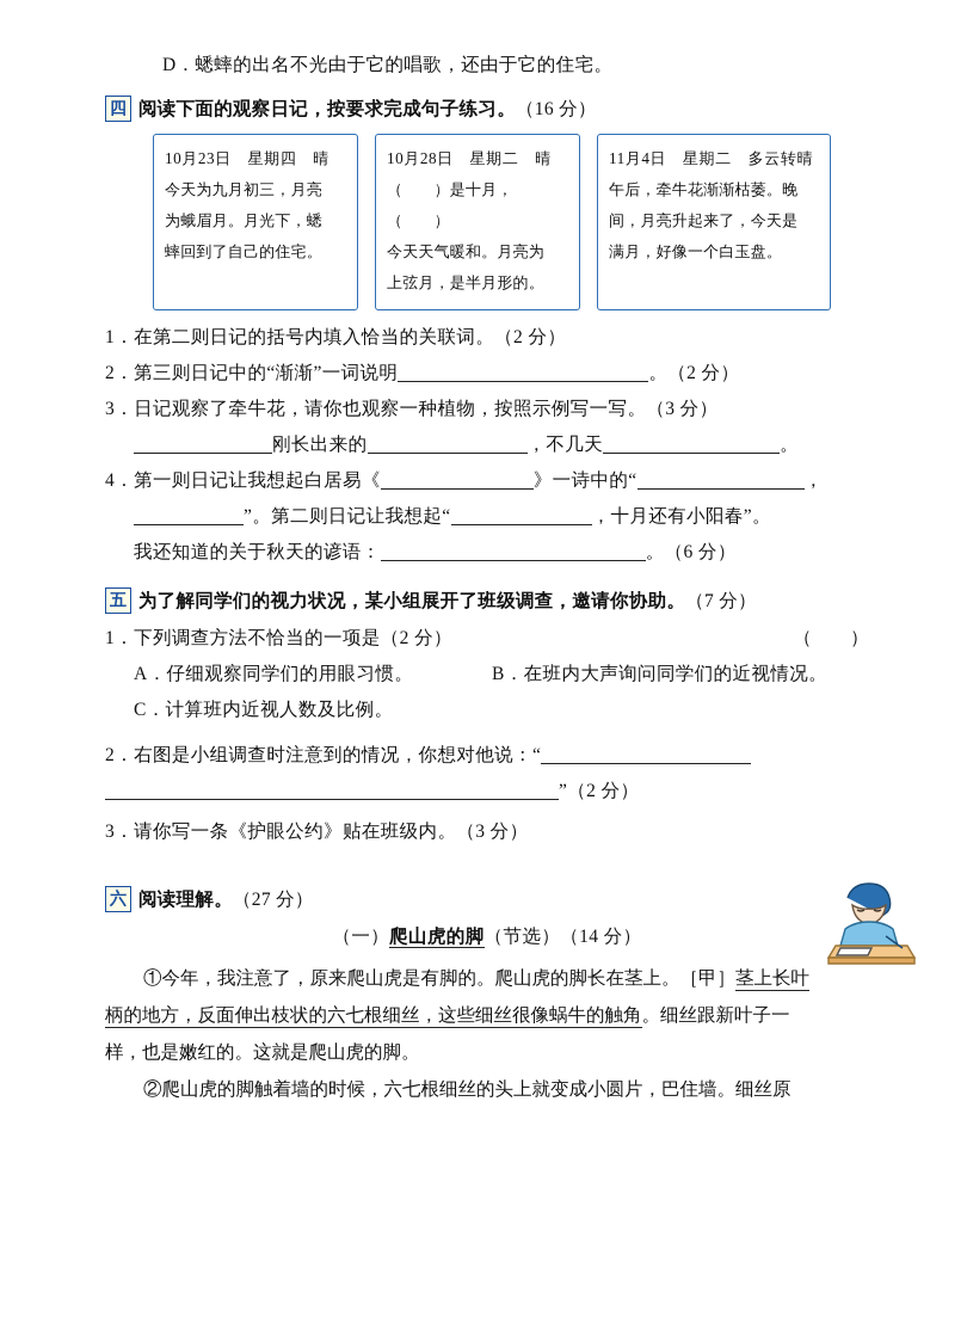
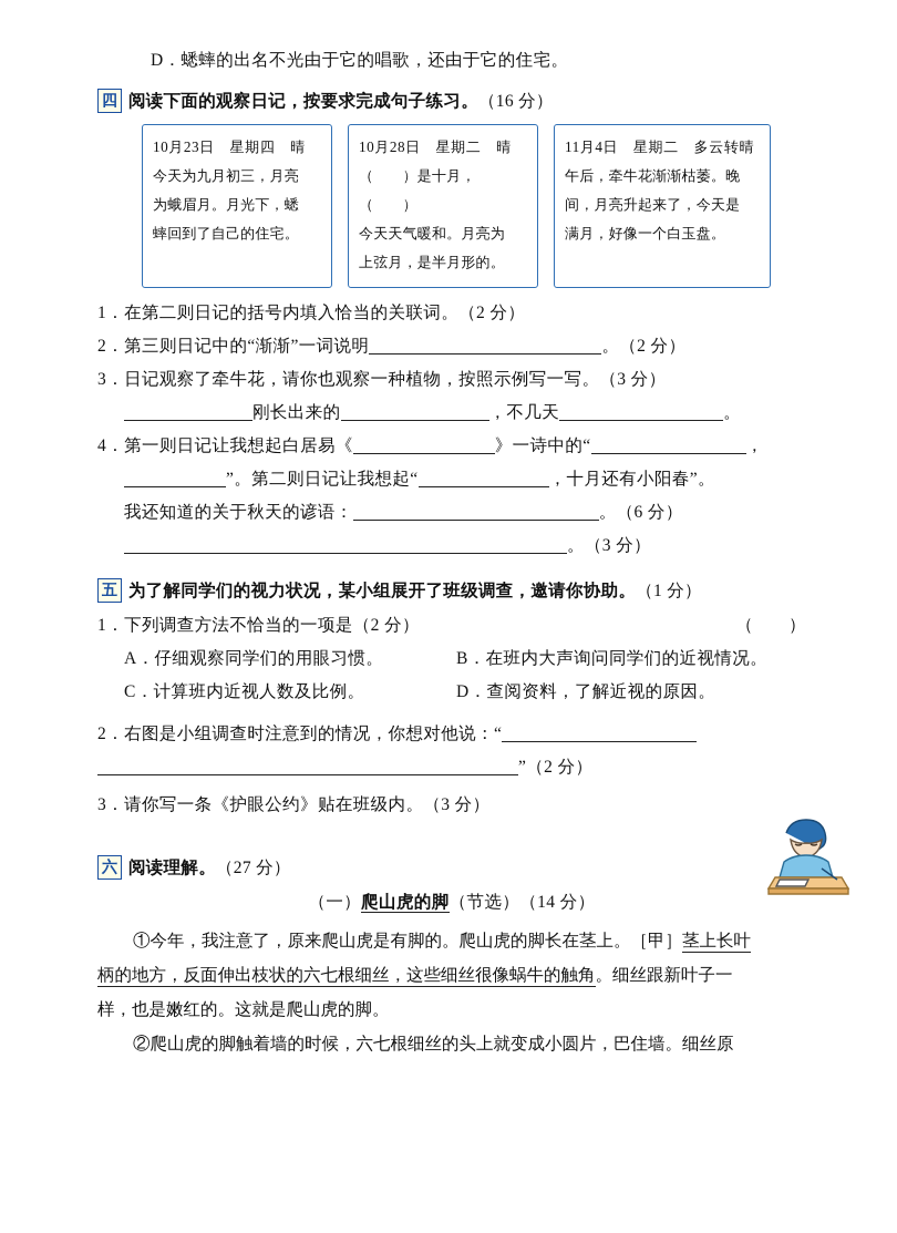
  D．蟋蟀的出名不光由于它的唱歌，还由于它的住宅。
  四
  阅读下面的观察日记，按要求完成句子练习。
  （16 分）
  10月23日 星期四 晴
  今天为九月初三，月亮
  为蛾眉月。月光下，蟋
  蟀回到了自己的住宅。
  10月28日 星期二 晴
  （ ）是十月，（ ）
  今天天气暖和。月亮为
  上弦月，是半月形的。
  11月4日 星期二 多云转晴
  午后，牵牛花渐渐枯萎。晚
  间，月亮升起来了，今天是
  满月，好像一个白玉盘。
  1．在第二则日记的括号内填入恰当的关联词。（2 分）
  2．第三则日记中的“渐渐”一词说明 。（2 分）
  3．日记观察了牵牛花，请你也观察一种植物，按照示例写一写。（3 分）
  刚长出来的 ，不几天 。
  4．第一则日记让我想起白居易《 》一诗中的“ ，
  ”。第二则日记让我想起“ ，十月还有小阳春”。
  我还知道的关于秋天的谚语： 。（6 分）
+ 。（3 分）
  五
  为了解同学们的视力状况，某小组展开了班级调查，邀请你协助。
- （7 分）
+ （1 分）
  1．下列调查方法不恰当的一项是（2 分）
  （ ）
  A．仔细观察同学们的用眼习惯。
  B．在班内大声询问同学们的近视情况。
  C．计算班内近视人数及比例。
+ D．查阅资料，了解近视的原因。
  2．右图是小组调查时注意到的情况，你想对他说：“
  ”（2 分）
  3．请你写一条《护眼公约》贴在班级内。（3 分）
  六
  阅读理解。
  （27 分）
  （一）爬山虎的脚（节选）（14 分）
  ①今年，我注意了，原来爬山虎是有脚的。爬山虎的脚长在茎上。［甲］茎上长叶
  柄的地方，反面伸出枝状的六七根细丝，这些细丝很像蜗牛的触角。细丝跟新叶子一
  样，也是嫩红的。这就是爬山虎的脚。
  ②爬山虎的脚触着墙的时候，六七根细丝的头上就变成小圆片，巴住墙。细丝原
